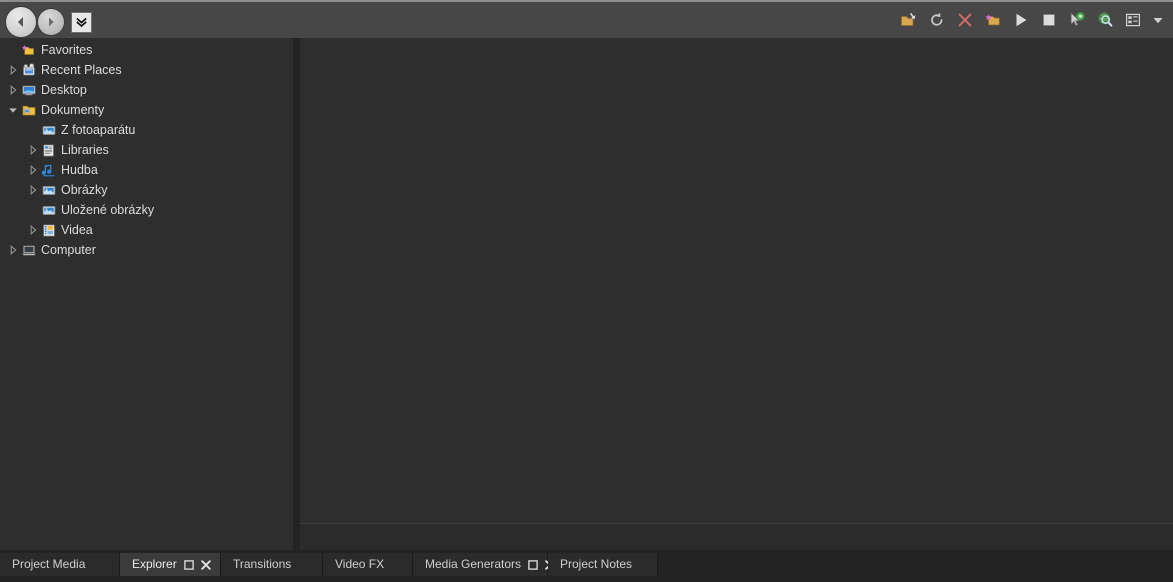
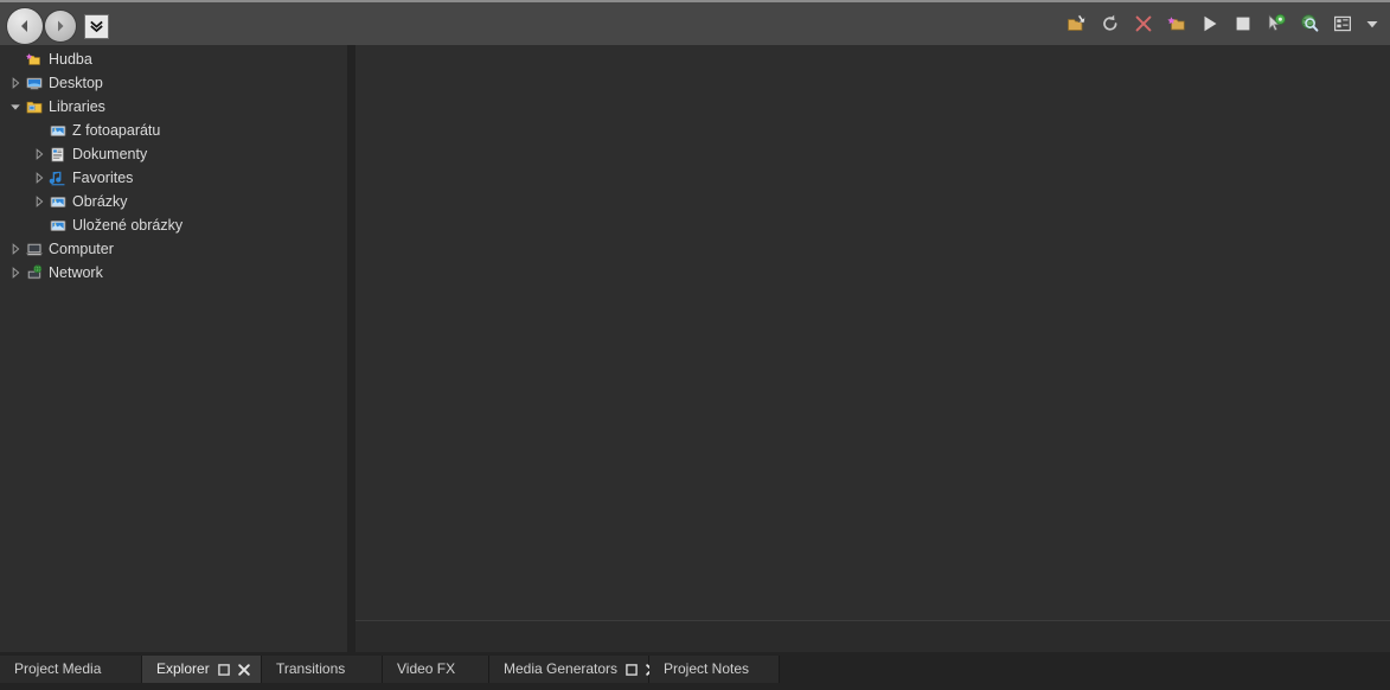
- Favorites
+ Hudba
- Recent Places
  Desktop
- Dokumenty
+ Libraries
  Z fotoaparátu
- Libraries
+ Dokumenty
- Hudba
+ Favorites
  Obrázky
  Uložené obrázky
- Videa
  Computer
+ Network
  Project Media
  Explorer
  Transitions
  Video FX
  Media Generators
  Project Notes
